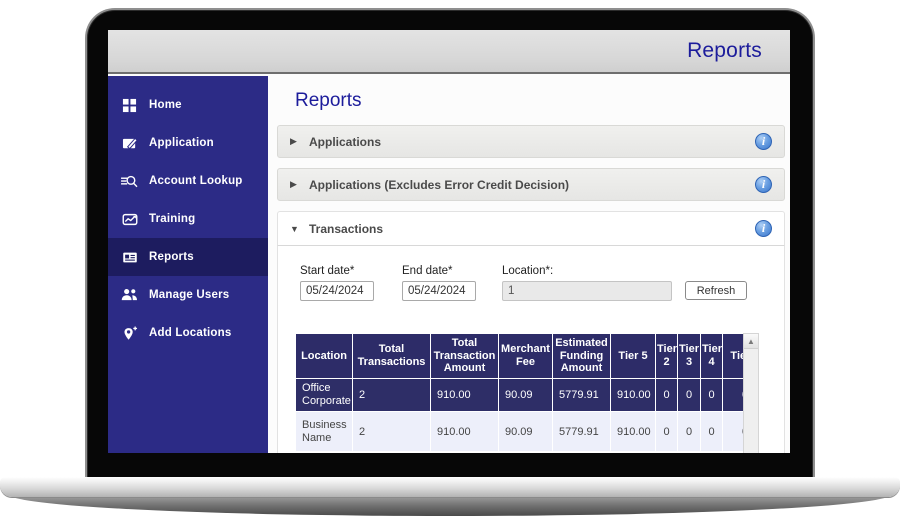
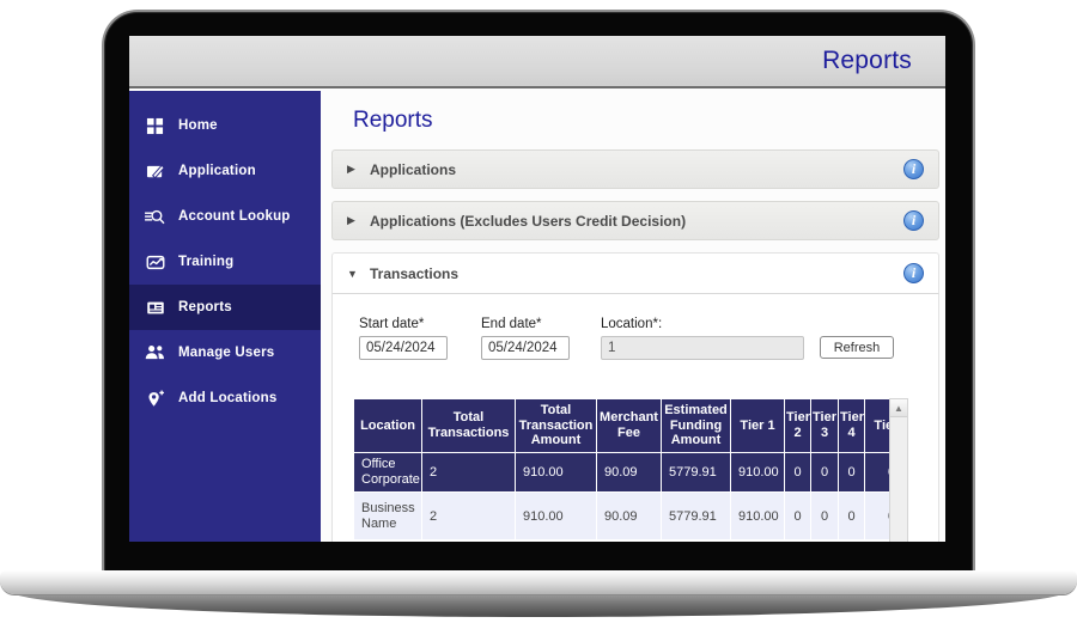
  Reports
  Home
  Application
  Account Lookup
  Training
  Reports
  Manage Users
  Add Locations
  Reports
  ▶
  Applications
  i
  ▶
- Applications (Excludes Error Credit Decision)
+ Applications (Excludes Users Credit Decision)
  i
  ▼
  Transactions
  i
  Start date*
  05/24/2024
  End date*
  05/24/2024
  Location*:
  1
  Refresh
- Location	Total Transactions	Total Transaction Amount	Merchant Fee	Estimated Funding Amount	Tier 5	Tier 2	Tier 3	Tier 4	Ti
+ Location	Total Transactions	Total Transaction Amount	Merchant Fee	Estimated Funding Amount	Tier 1	Tier 2	Tier 3	Tier 4	Ti
  Office Corporate	2	910.00	90.09	5779.91	910.00	0	0	0
  Business Name	2	910.00	90.09	5779.91	910.00	0	0	0
  ▲
